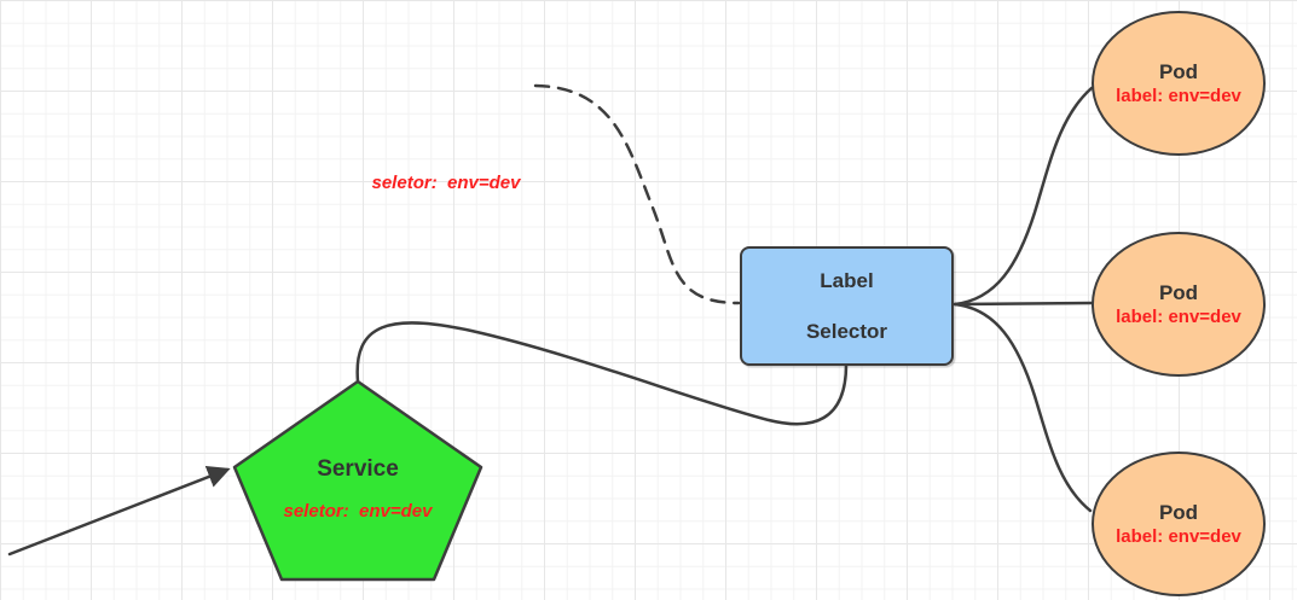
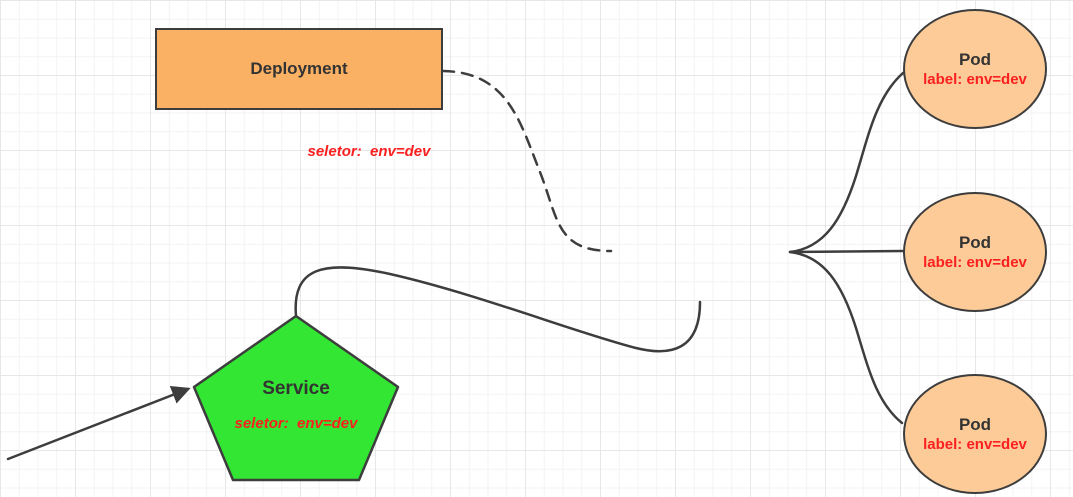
+ Deployment
  seletor: env=dev
  Service
  seletor: env=dev
- Label
- Selector
  Pod
  label: env=dev
  Pod
  label: env=dev
  Pod
  label: env=dev
